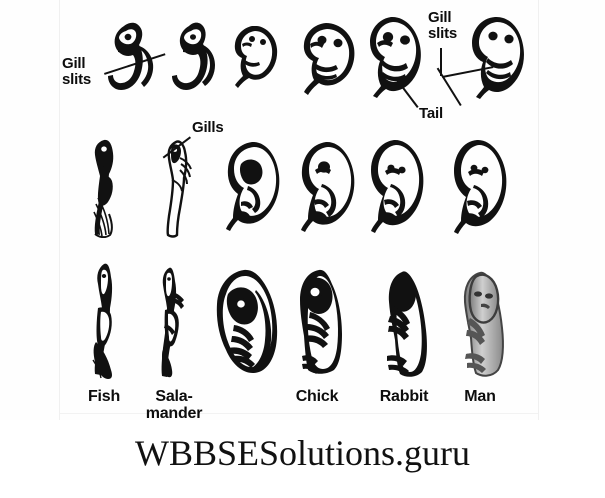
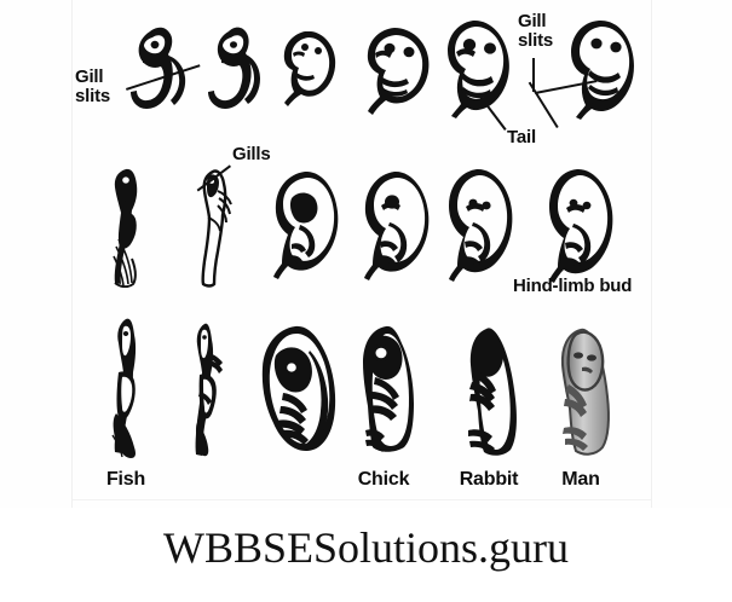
  Gill
  slits
  Gill
  slits
  Tail
  Gills
+ Hind-limb bud
  Fish
- Sala-
- mander
  Chick
  Rabbit
  Man
  WBBSESolutions.guru
